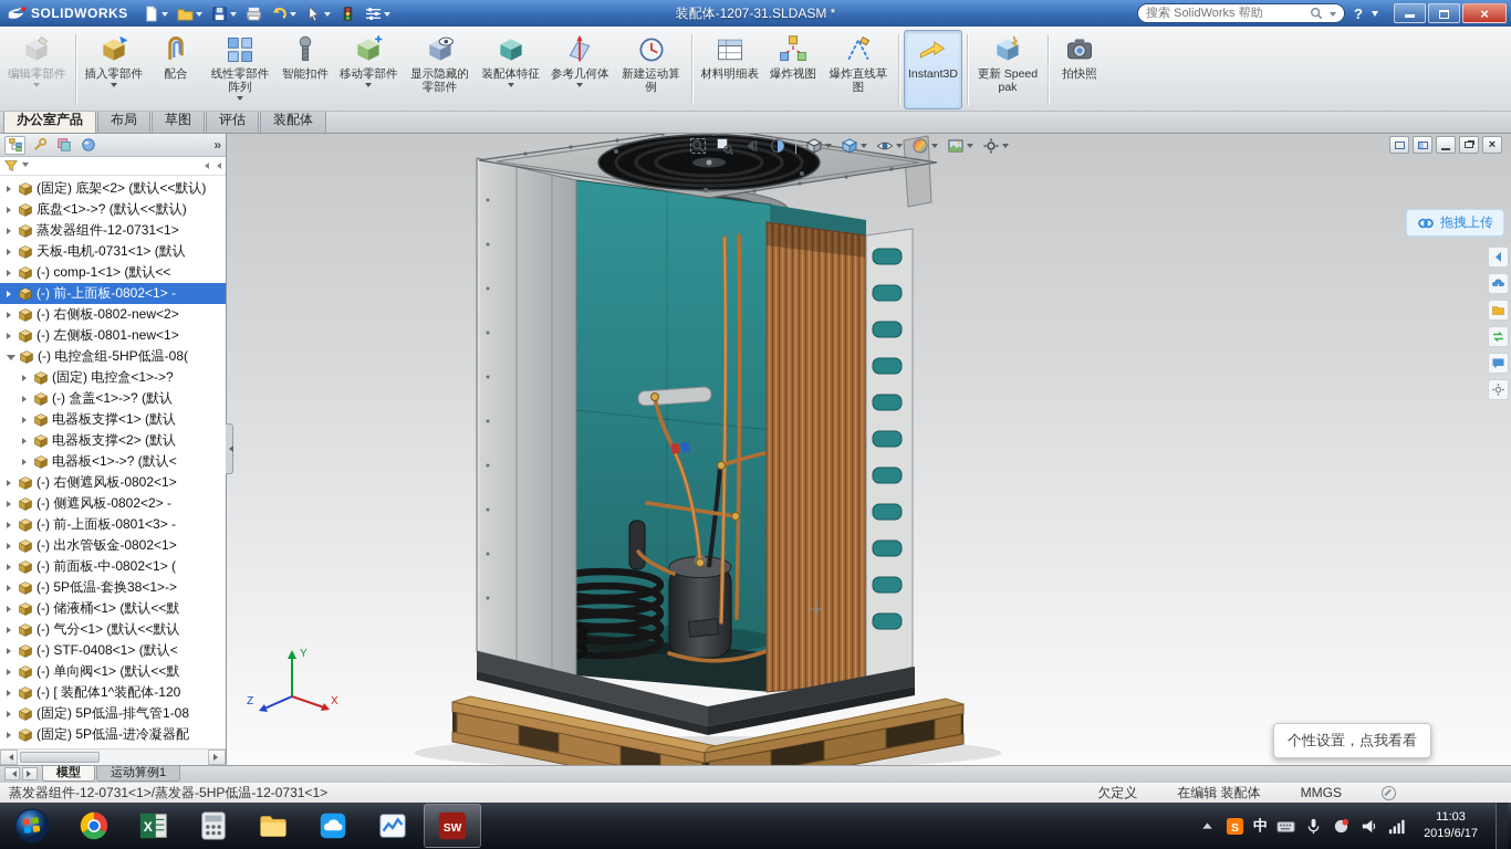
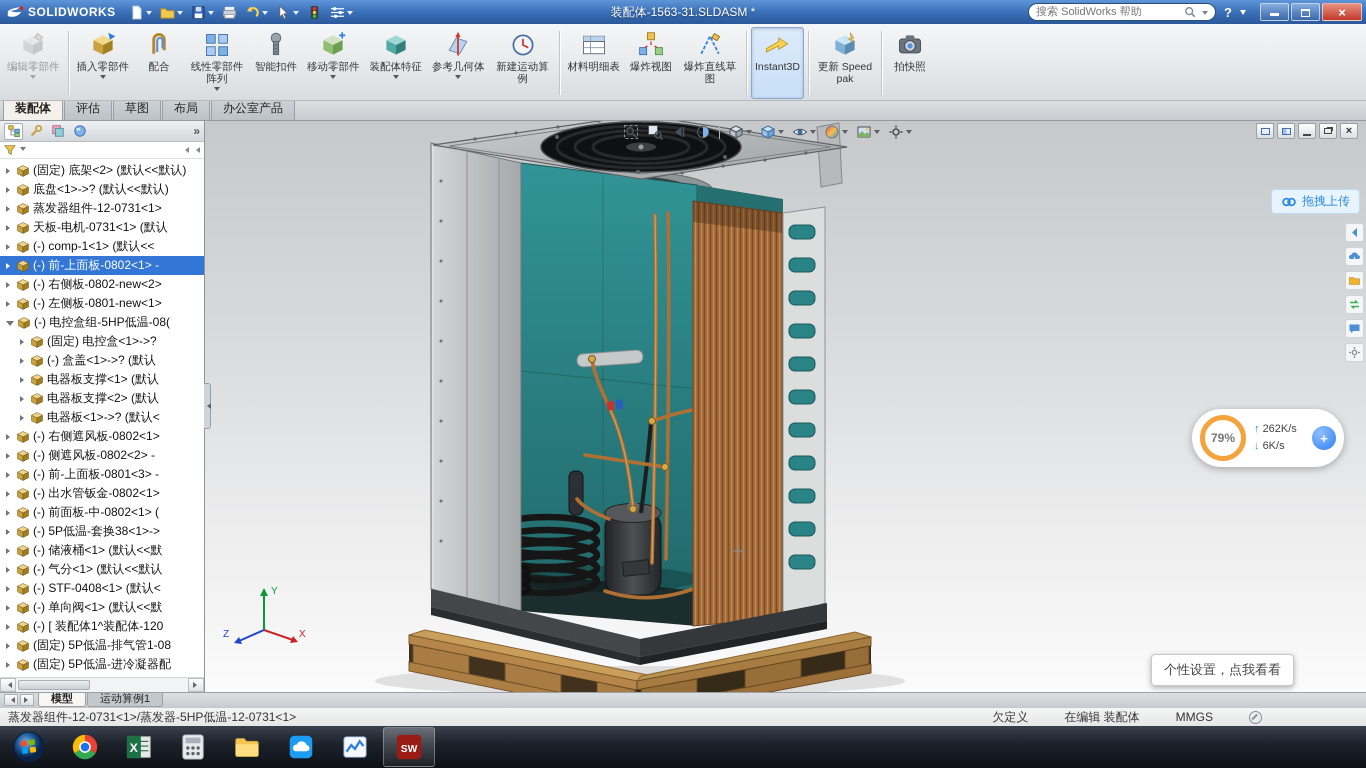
  SOLIDWORKS
- 装配体-1207-31.SLDASM *
+ 装配体-1563-31.SLDASM *
  搜索 SolidWorks 帮助
  ?
  ×
  编辑零部件
  插入零部件
  配合
  线性零部件阵列
  智能扣件
  移动零部件
- 显示隐藏的零部件
  装配体特征
  参考几何体
  新建运动算例
  材料明细表
  爆炸视图
  爆炸直线草图
  Instant3D
  更新 Speedpak
  拍快照
- 办公室产品
+ 装配体
- 布局
+ 评估
  草图
- 评估
+ 布局
- 装配体
+ 办公室产品
  »
  (固定) 底架<2> (默认<<默认)
  底盘<1>->? (默认<<默认)
  蒸发器组件-12-0731<1>
  天板-电机-0731<1> (默认
  (-) comp-1<1> (默认<<
  (-) 前-上面板-0802<1> -
  (-) 右侧板-0802-new<2>
  (-) 左侧板-0801-new<1>
  (-) 电控盒组-5HP低温-08(
  (固定) 电控盒<1>->?
  (-) 盒盖<1>->? (默认
  电器板支撑<1> (默认
  电器板支撑<2> (默认
  电器板<1>->? (默认<
  (-) 右侧遮风板-0802<1>
  (-) 侧遮风板-0802<2> -
  (-) 前-上面板-0801<3> -
  (-) 出水管钣金-0802<1>
  (-) 前面板-中-0802<1> (
  (-) 5P低温-套换38<1>->
  (-) 储液桶<1> (默认<<默
  (-) 气分<1> (默认<<默认
  (-) STF-0408<1> (默认<
  (-) 单向阀<1> (默认<<默
  (-) [ 装配体1^装配体-120
  (固定) 5P低温-排气管1-08
  (固定) 5P低温-进冷凝器配
  ×
  Y
  X
  Z
  拖拽上传
+ 79%
+ ↑ 262K/s
+ ↓ 6K/s
+ +
  个性设置，点我看看
  模型
  运动算例1
  蒸发器组件-12-0731<1>/蒸发器-5HP低温-12-0731<1>
  欠定义
  在编辑 装配体
  MMGS
  X
  SW
- S
- 中
- 11:03
- 2019/6/17
